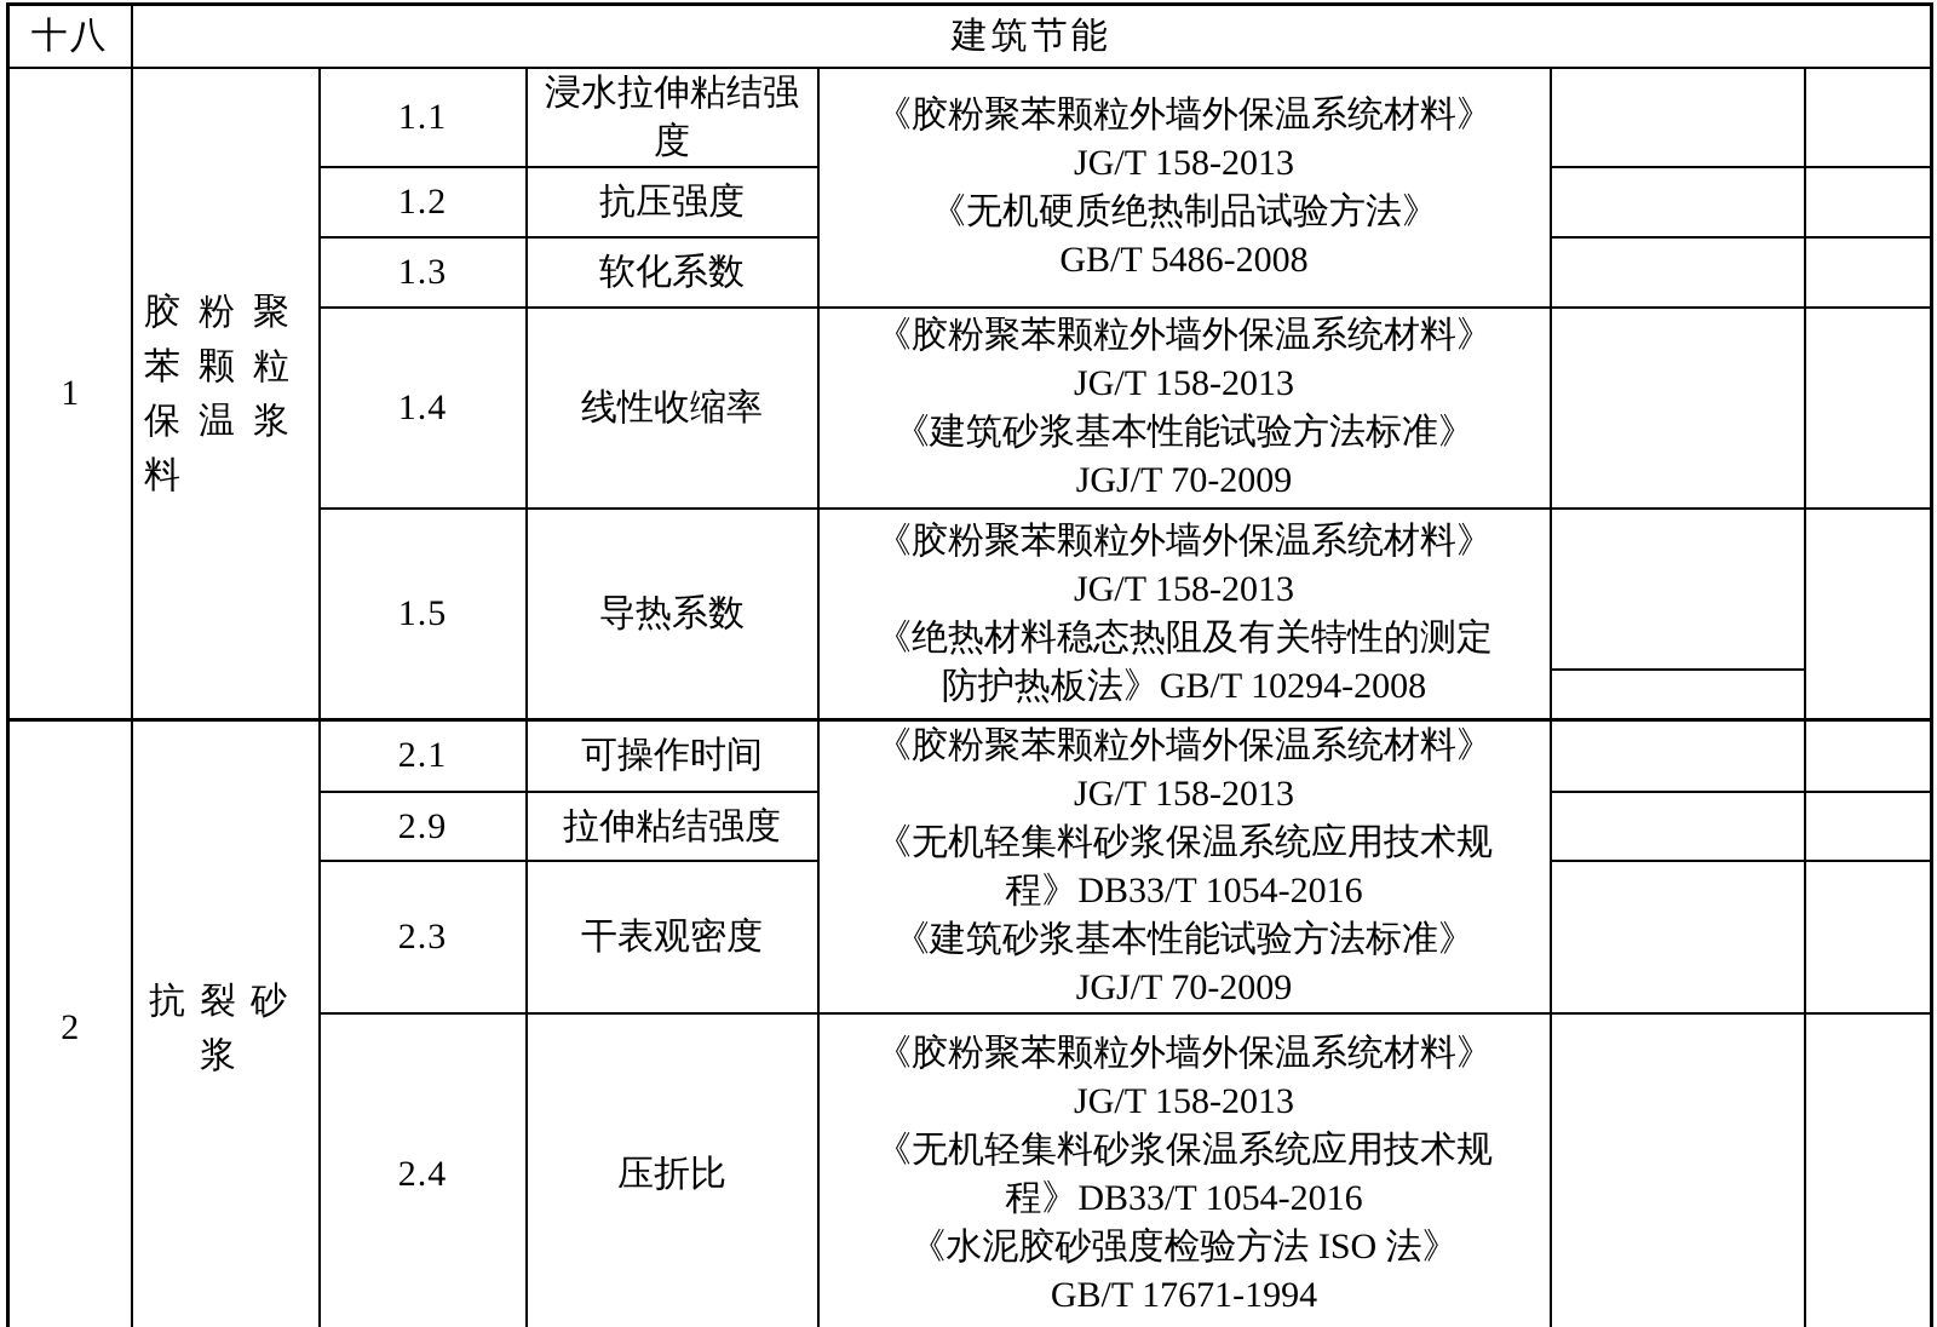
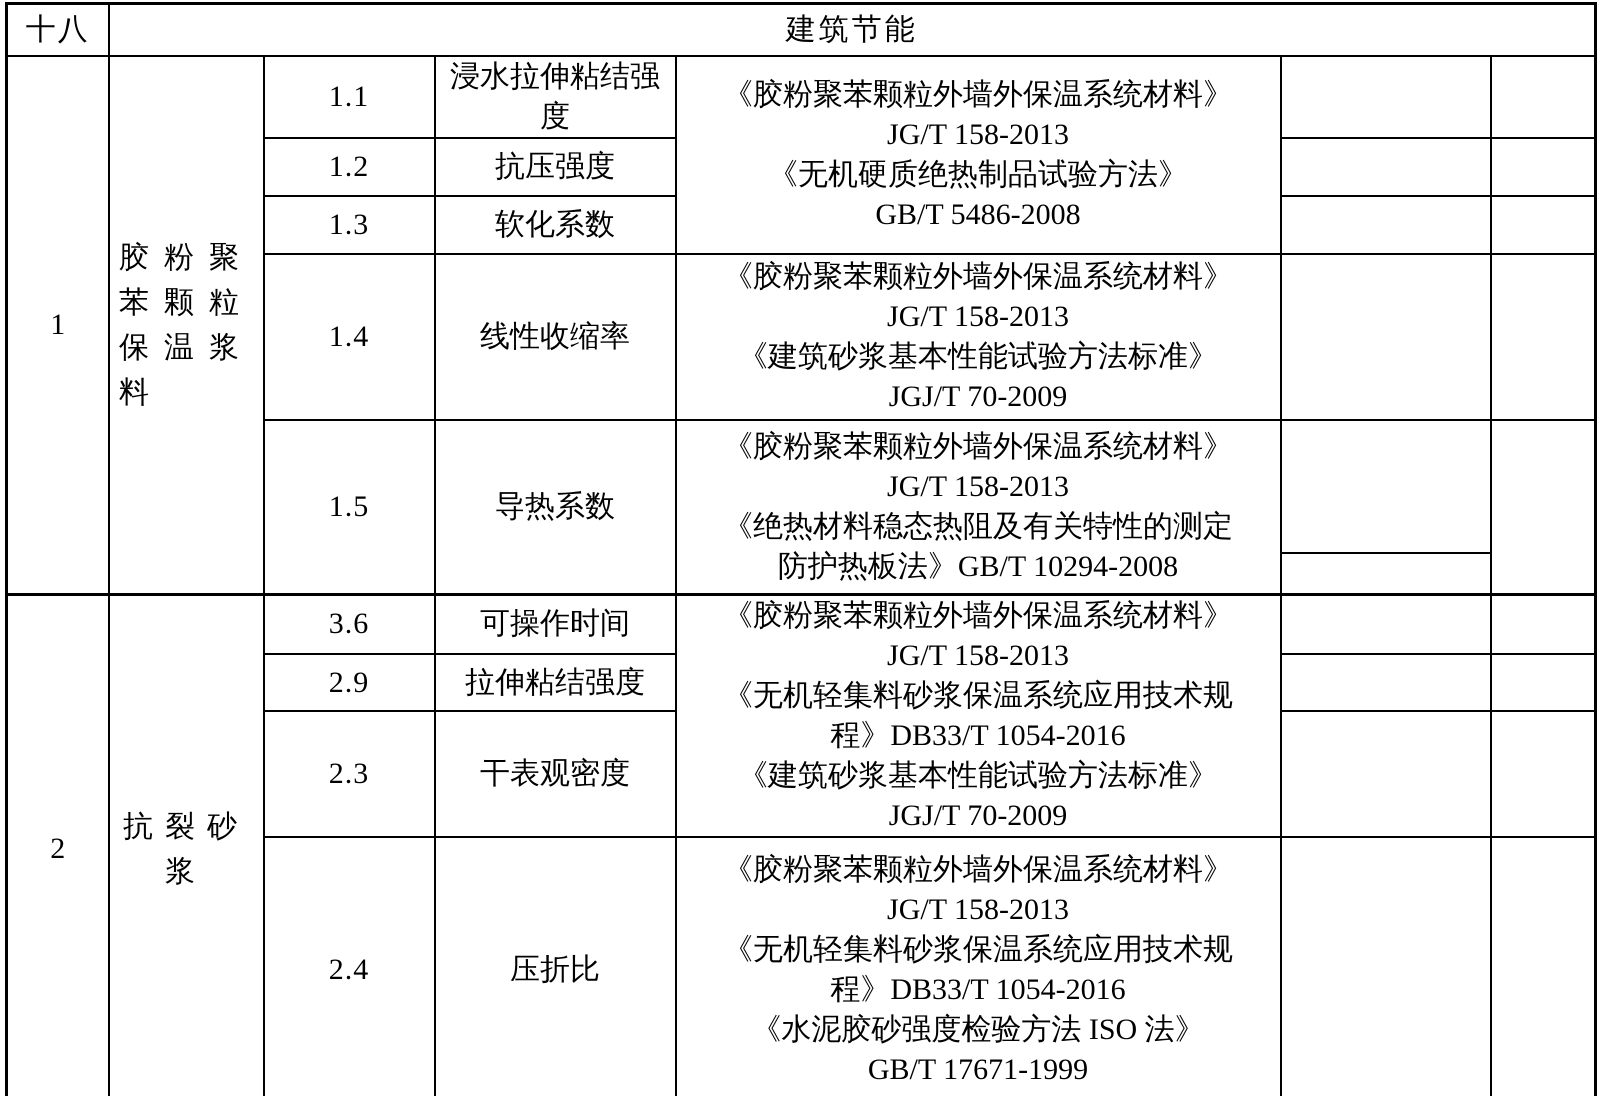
  十八	建筑节能
  1	胶粉聚苯颗粒保温浆料	1.1	浸水拉伸粘结强度	《胶粉聚苯颗粒外墙外保温系统材料》 JG/T 158-2013 《无机硬质绝热制品试验方法》 GB/T 5486-2008
  1.2	抗压强度
  1.3	软化系数
  1.4	线性收缩率	《胶粉聚苯颗粒外墙外保温系统材料》 JG/T 158-2013 《建筑砂浆基本性能试验方法标准》 JGJ/T 70-2009
  1.5	导热系数	《胶粉聚苯颗粒外墙外保温系统材料》 JG/T 158-2013 《绝热材料稳态热阻及有关特性的测定 防护热板法》GB/T 10294-2008
- 2	抗裂砂浆	2.1	可操作时间	《胶粉聚苯颗粒外墙外保温系统材料》 JG/T 158-2013 《无机轻集料砂浆保温系统应用技术规 程》DB33/T 1054-2016 《建筑砂浆基本性能试验方法标准》 JGJ/T 70-2009
+ 2	抗裂砂浆	3.6	可操作时间	《胶粉聚苯颗粒外墙外保温系统材料》 JG/T 158-2013 《无机轻集料砂浆保温系统应用技术规 程》DB33/T 1054-2016 《建筑砂浆基本性能试验方法标准》 JGJ/T 70-2009
  2.9	拉伸粘结强度
  2.3	干表观密度
- 2.4	压折比	《胶粉聚苯颗粒外墙外保温系统材料》 JG/T 158-2013 《无机轻集料砂浆保温系统应用技术规 程》DB33/T 1054-2016 《水泥胶砂强度检验方法 ISO 法》 GB/T 17671-1994
+ 2.4	压折比	《胶粉聚苯颗粒外墙外保温系统材料》 JG/T 158-2013 《无机轻集料砂浆保温系统应用技术规 程》DB33/T 1054-2016 《水泥胶砂强度检验方法 ISO 法》 GB/T 17671-1999
